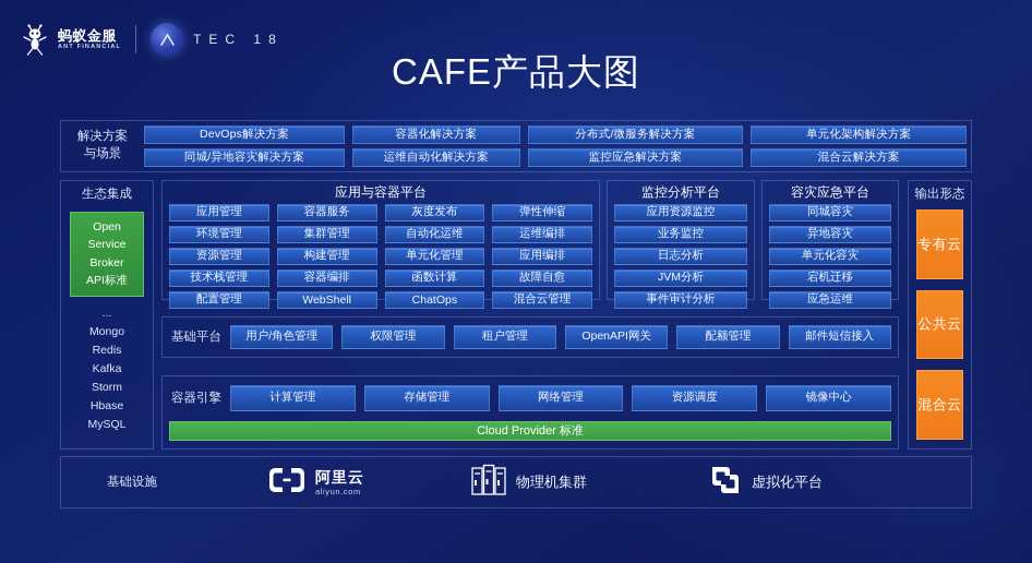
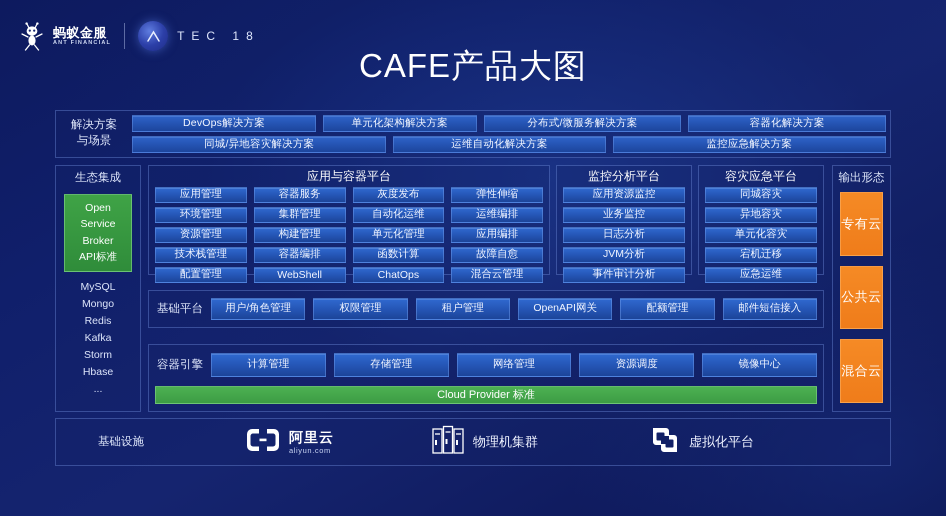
  蚂蚁金服
  TEC 18
  CAFE产品大图
  解决方案
  与场景
  DevOps解决方案
- 容器化解决方案
+ 单元化架构解决方案
  分布式/微服务解决方案
- 单元化架构解决方案
+ 容器化解决方案
  同城/异地容灾解决方案
  运维自动化解决方案
  监控应急解决方案
- 混合云解决方案
  生态集成
  Open
  Service
  Broker
  API标准
- ...
+ MySQL
  Mongo
  Redis
  Kafka
  Storm
  Hbase
- MySQL
+ ...
  应用与容器平台
  应用管理
  容器服务
  灰度发布
  弹性伸缩
  环境管理
  集群管理
  自动化运维
  运维编排
  资源管理
  构建管理
  单元化管理
  应用编排
  技术栈管理
  容器编排
  函数计算
  故障自愈
  配置管理
  WebShell
  ChatOps
  混合云管理
  监控分析平台
  应用资源监控
  业务监控
  日志分析
  JVM分析
  事件审计分析
  容灾应急平台
  同城容灾
  异地容灾
  单元化容灾
  宕机迁移
  应急运维
  输出形态
  专有云
  公共云
  混合云
  基础平台
  用户/角色管理
  权限管理
  租户管理
  OpenAPI网关
  配额管理
  邮件短信接入
  容器引擎
  计算管理
  存储管理
  网络管理
  资源调度
  镜像中心
  Cloud Provider 标准
  基础设施
  阿里云
  aliyun.com
  物理机集群
  虚拟化平台
